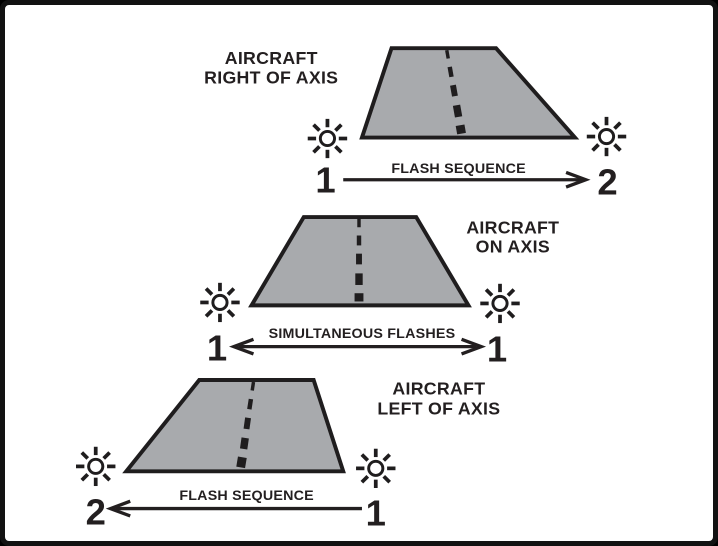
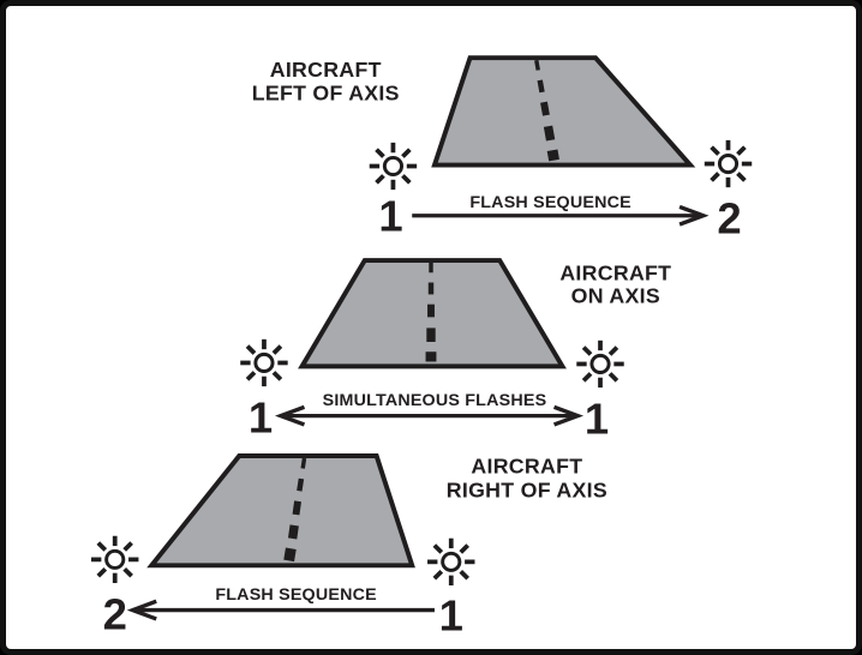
  AIRCRAFT
- RIGHT OF AXIS
+ LEFT OF AXIS
  1
  2
  FLASH SEQUENCE
  AIRCRAFT
  ON AXIS
  1
  1
  SIMULTANEOUS FLASHES
  AIRCRAFT
- LEFT OF AXIS
+ RIGHT OF AXIS
  2
  1
  FLASH SEQUENCE
